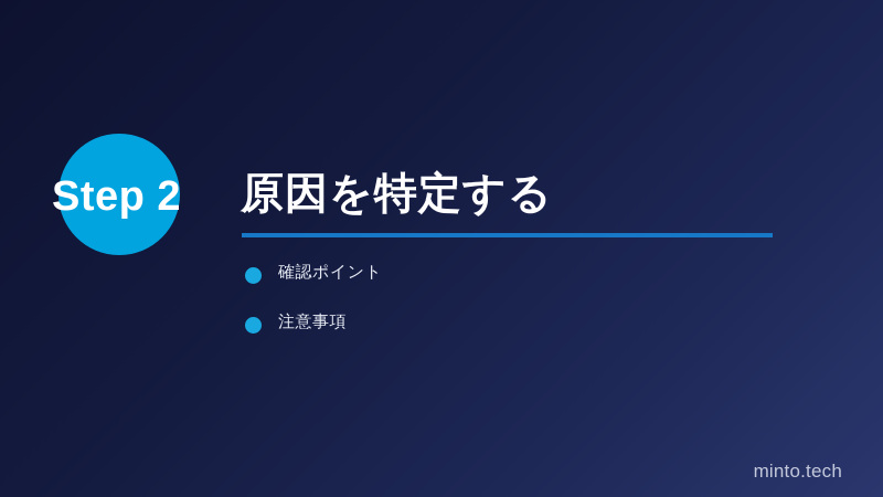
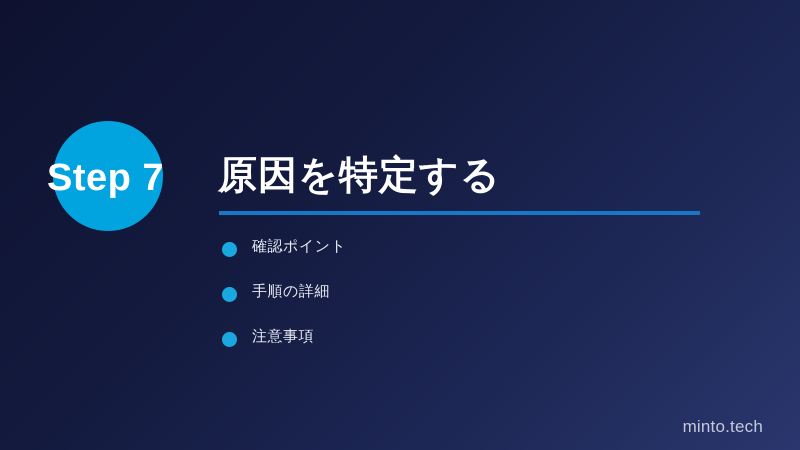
- Step 2
+ Step 7
  原因を特定する
  確認ポイント
+ 手順の詳細
  注意事項
  minto.tech
